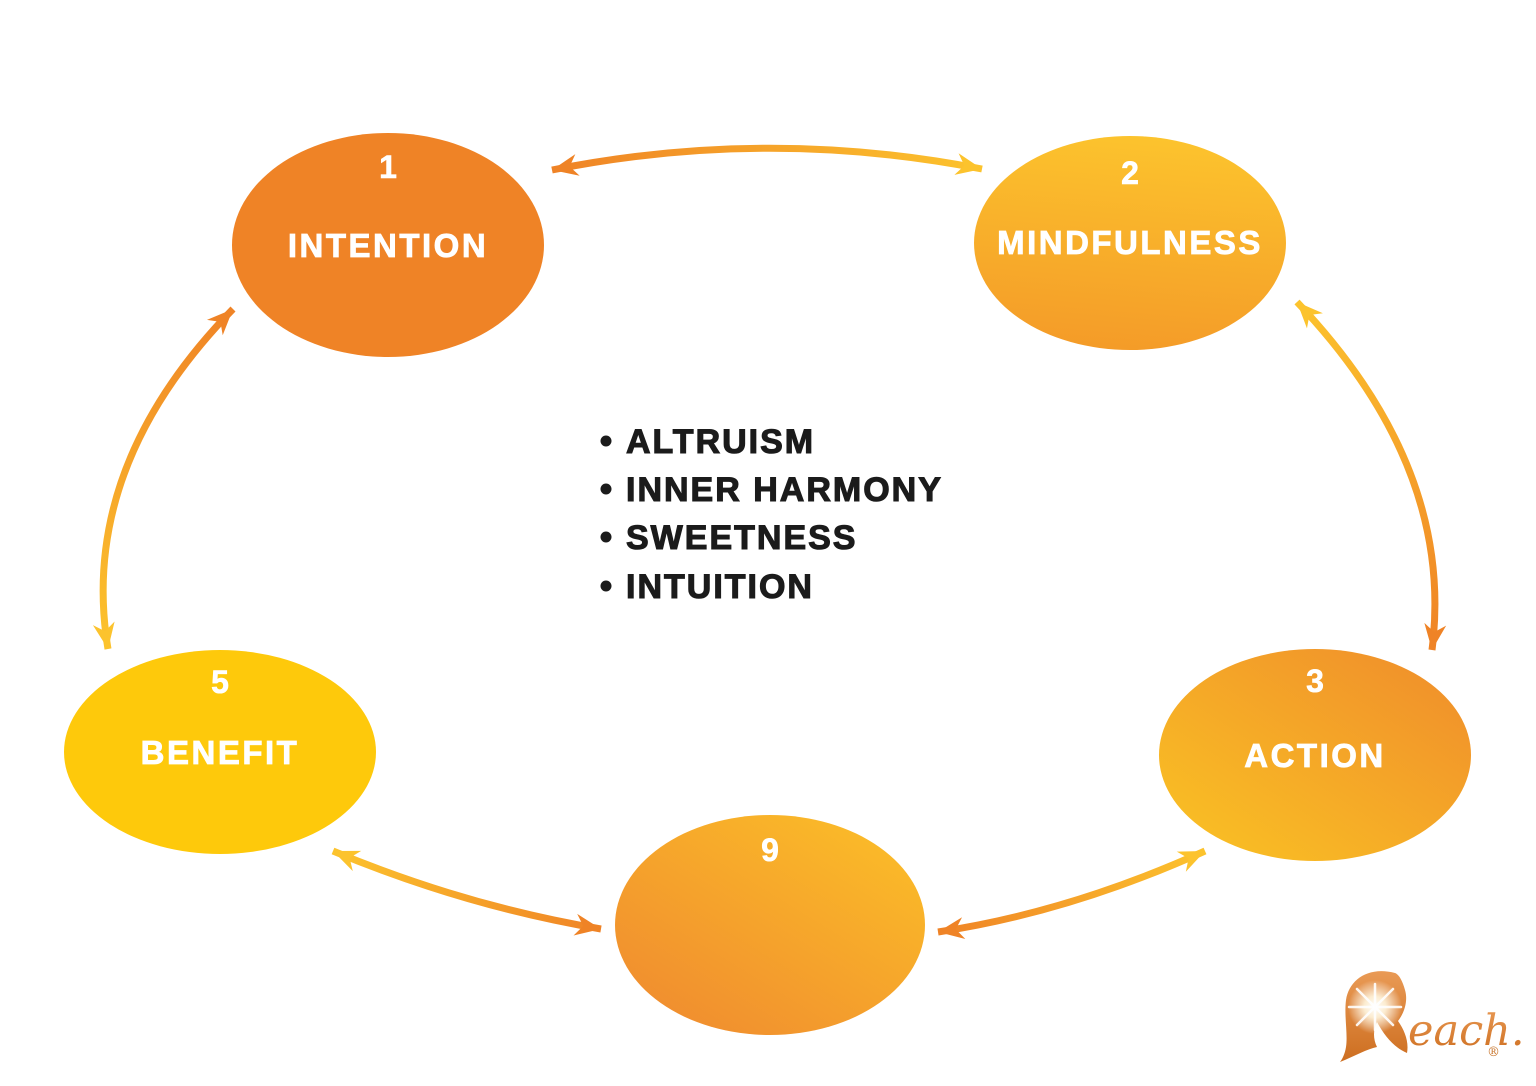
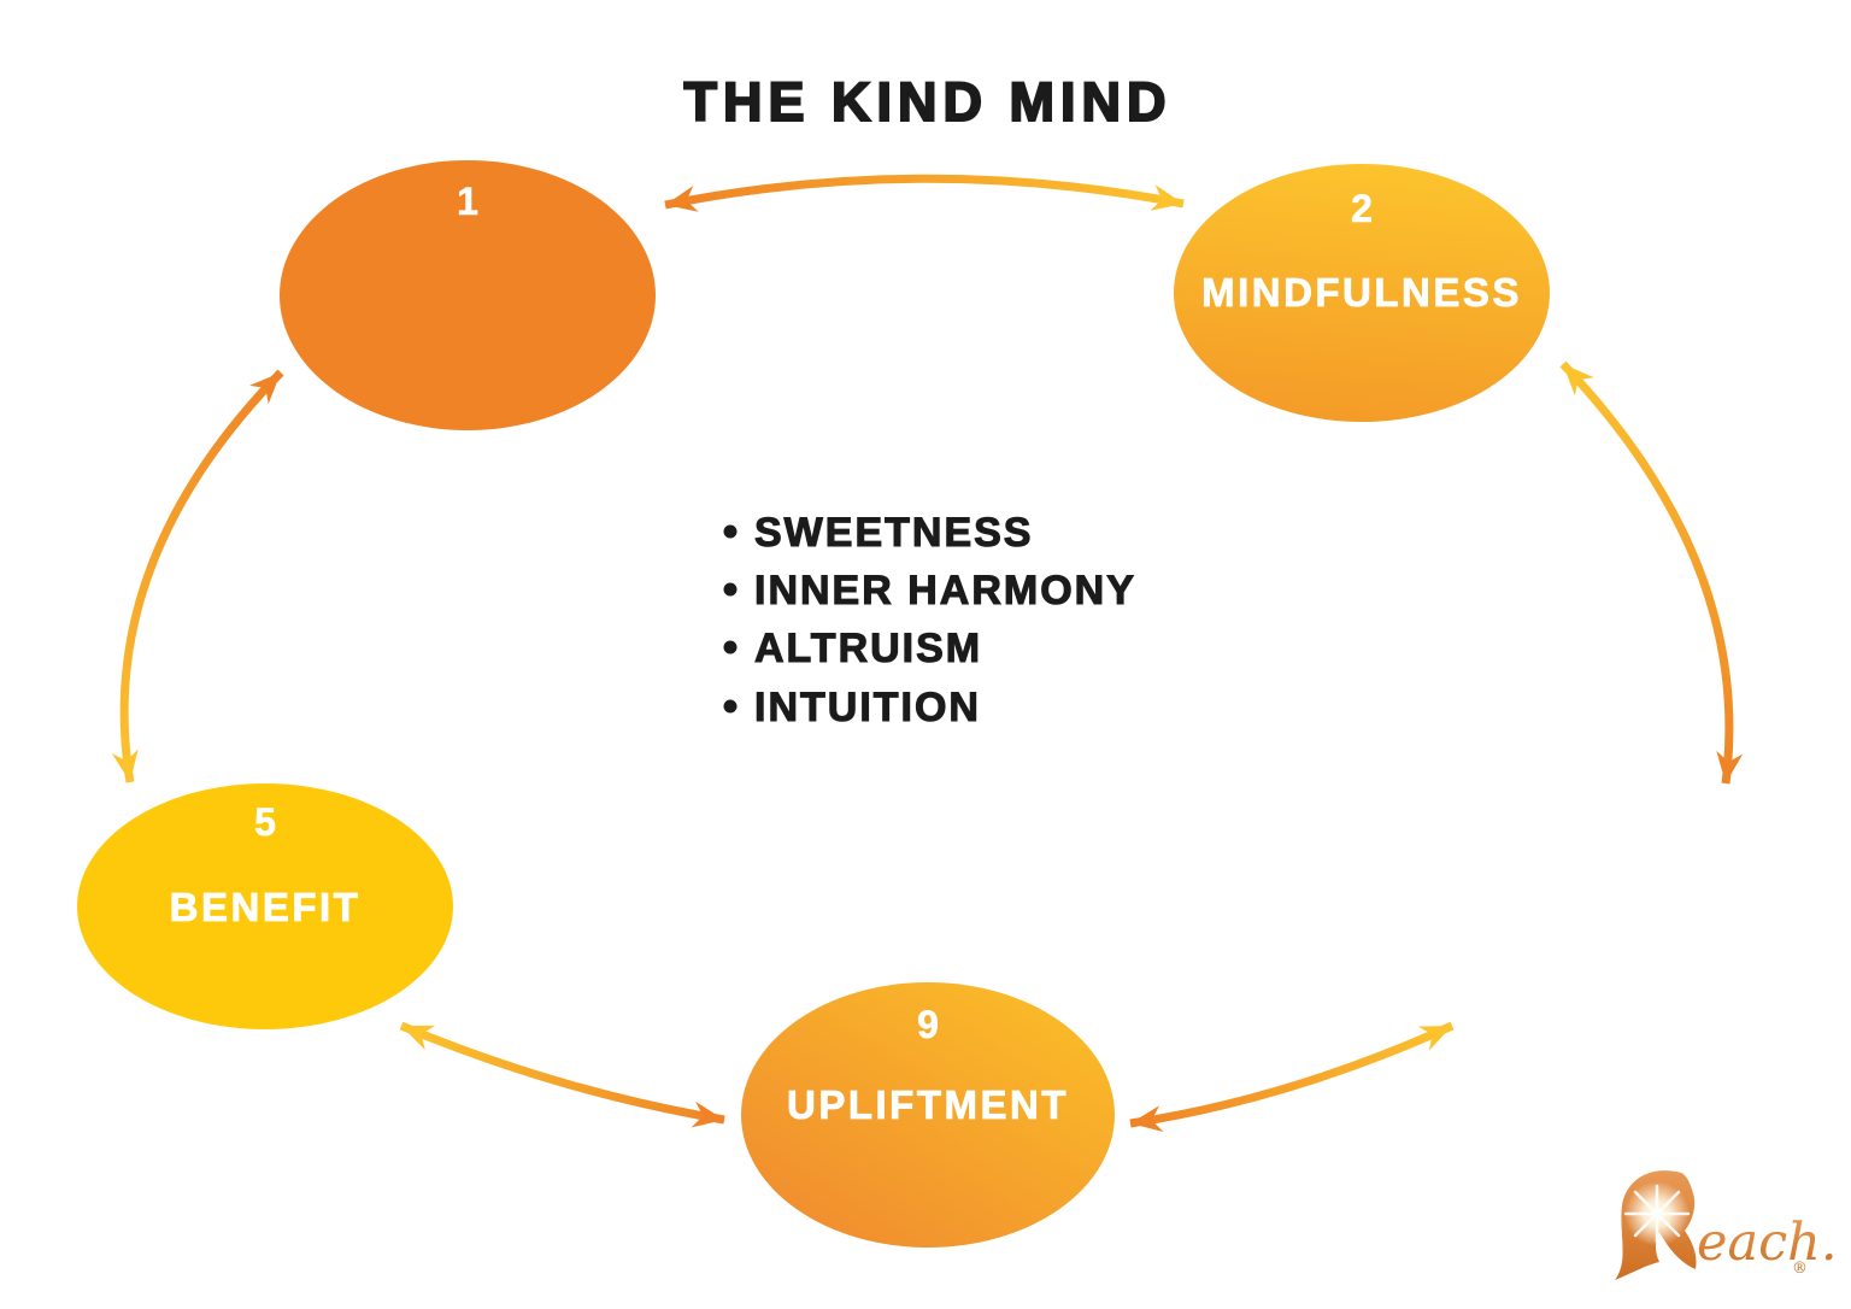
+ THE KIND MIND
  1
- INTENTION
  2
  MINDFULNESS
- 3
- ACTION
  9
+ UPLIFTMENT
  5
  BENEFIT
- ALTRUISM
+ SWEETNESS
  INNER HARMONY
- SWEETNESS
+ ALTRUISM
  INTUITION
  each.
  ®
